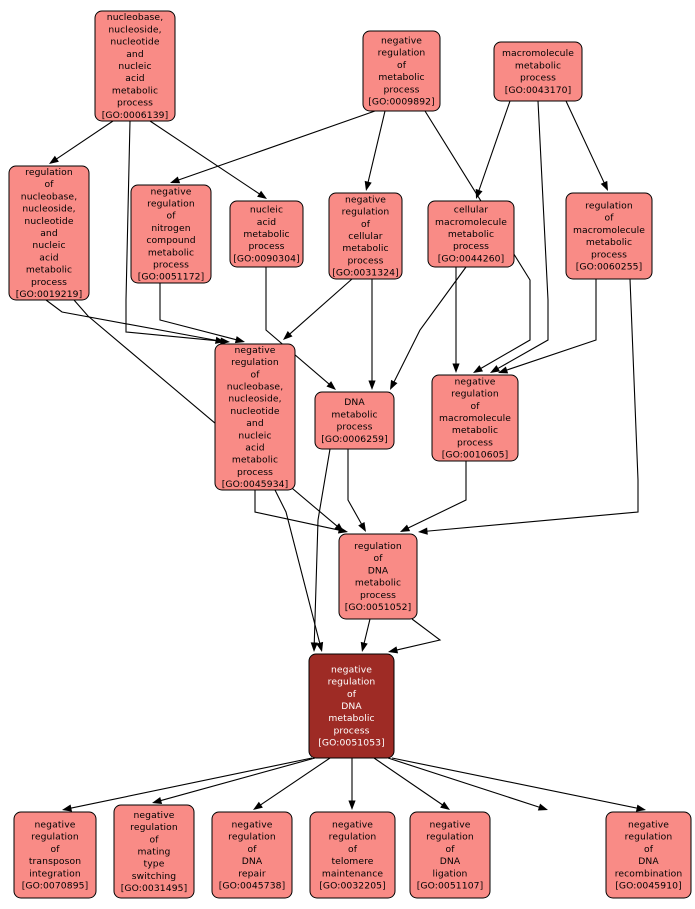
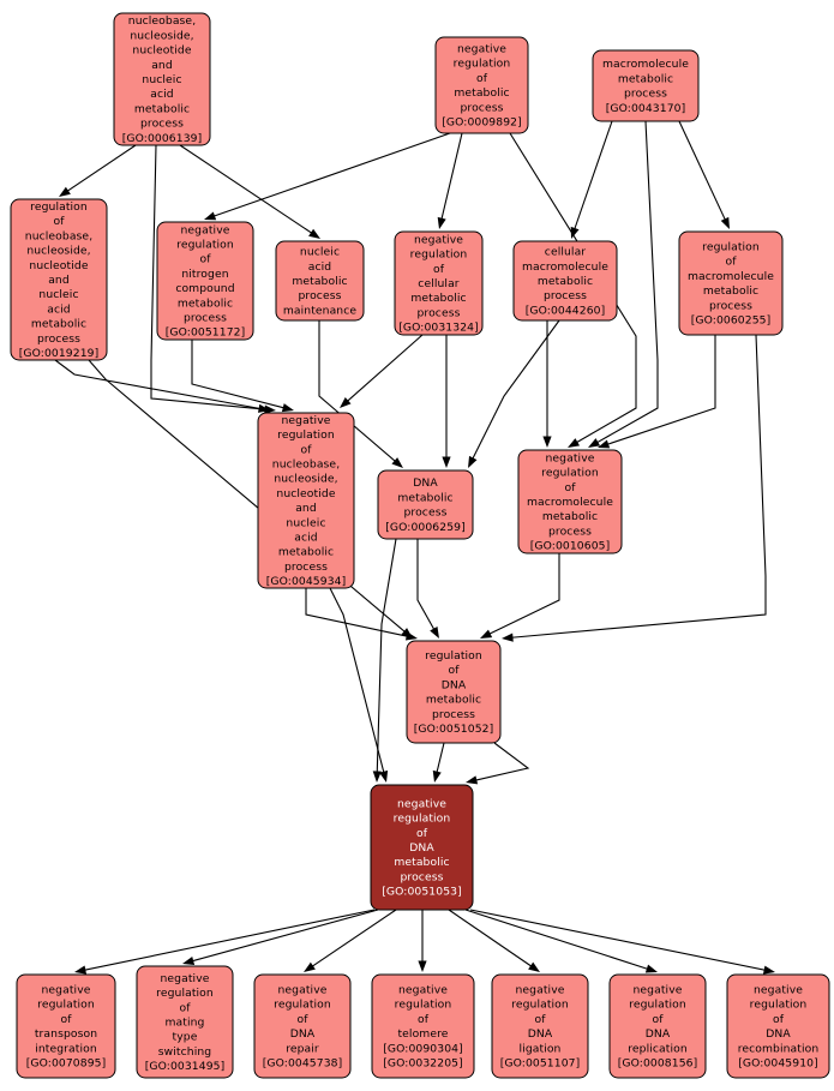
  nucleobase, nucleoside, nucleotide and nucleic acid metabolic process [GO:0006139]
  negative regulation of metabolic process [GO:0009892]
  macromolecule metabolic process [GO:0043170]
  regulation of nucleobase, nucleoside, nucleotide and nucleic acid metabolic process [GO:0019219]
  negative regulation of nitrogen compound metabolic process [GO:0051172]
- nucleic acid metabolic process [GO:0090304]
+ nucleic acid metabolic process maintenance
  negative regulation of cellular metabolic process [GO:0031324]
  cellular macromolecule metabolic process [GO:0044260]
  regulation of macromolecule metabolic process [GO:0060255]
  negative regulation of nucleobase, nucleoside, nucleotide and nucleic acid metabolic process [GO:0045934]
  DNA metabolic process [GO:0006259]
  negative regulation of macromolecule metabolic process [GO:0010605]
  regulation of DNA metabolic process [GO:0051052]
  negative regulation of DNA metabolic process [GO:0051053]
  negative regulation of transposon integration [GO:0070895]
  negative regulation of mating type switching [GO:0031495]
  negative regulation of DNA repair [GO:0045738]
- negative regulation of telomere maintenance [GO:0032205]
+ negative regulation of telomere [GO:0090304] [GO:0032205]
  negative regulation of DNA ligation [GO:0051107]
+ negative regulation of DNA replication [GO:0008156]
  negative regulation of DNA recombination [GO:0045910]
